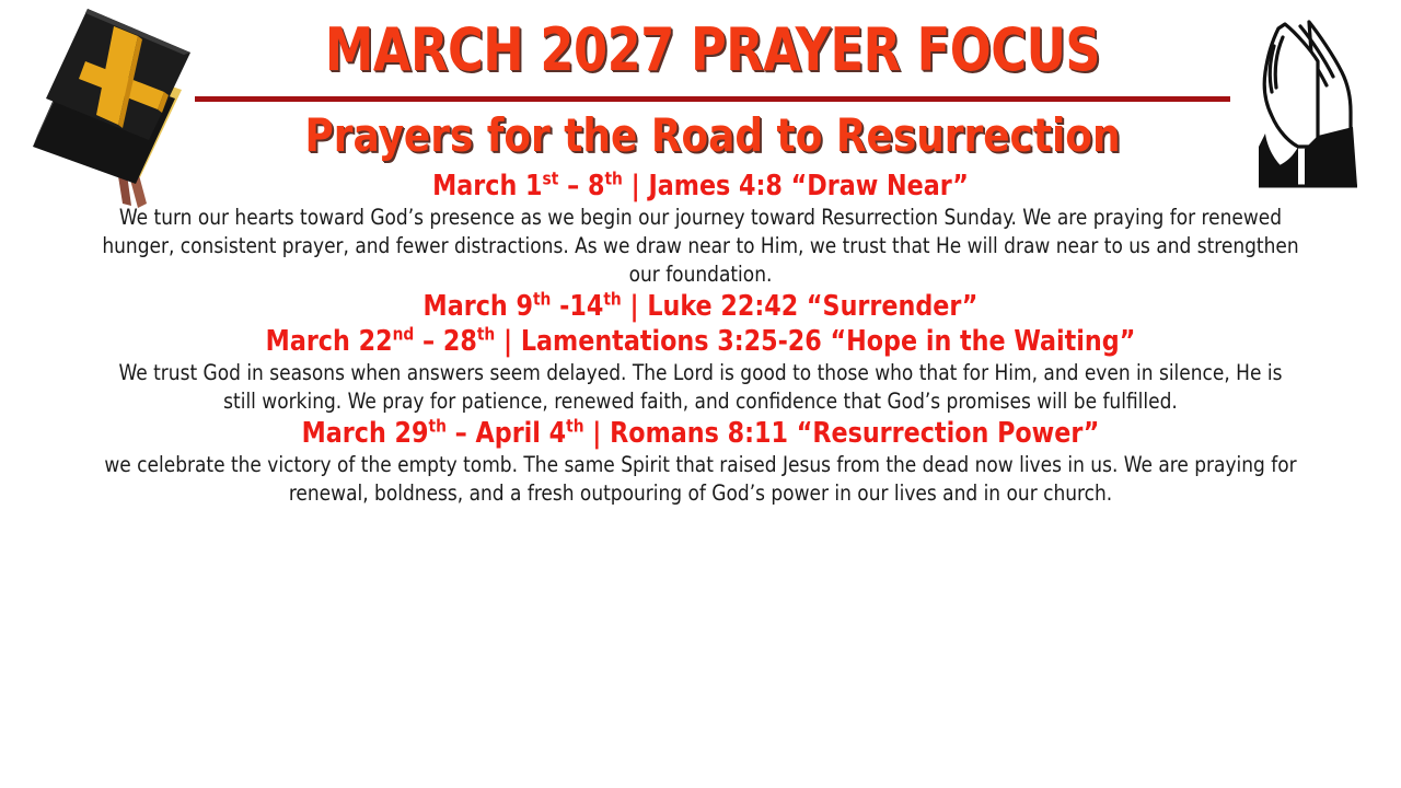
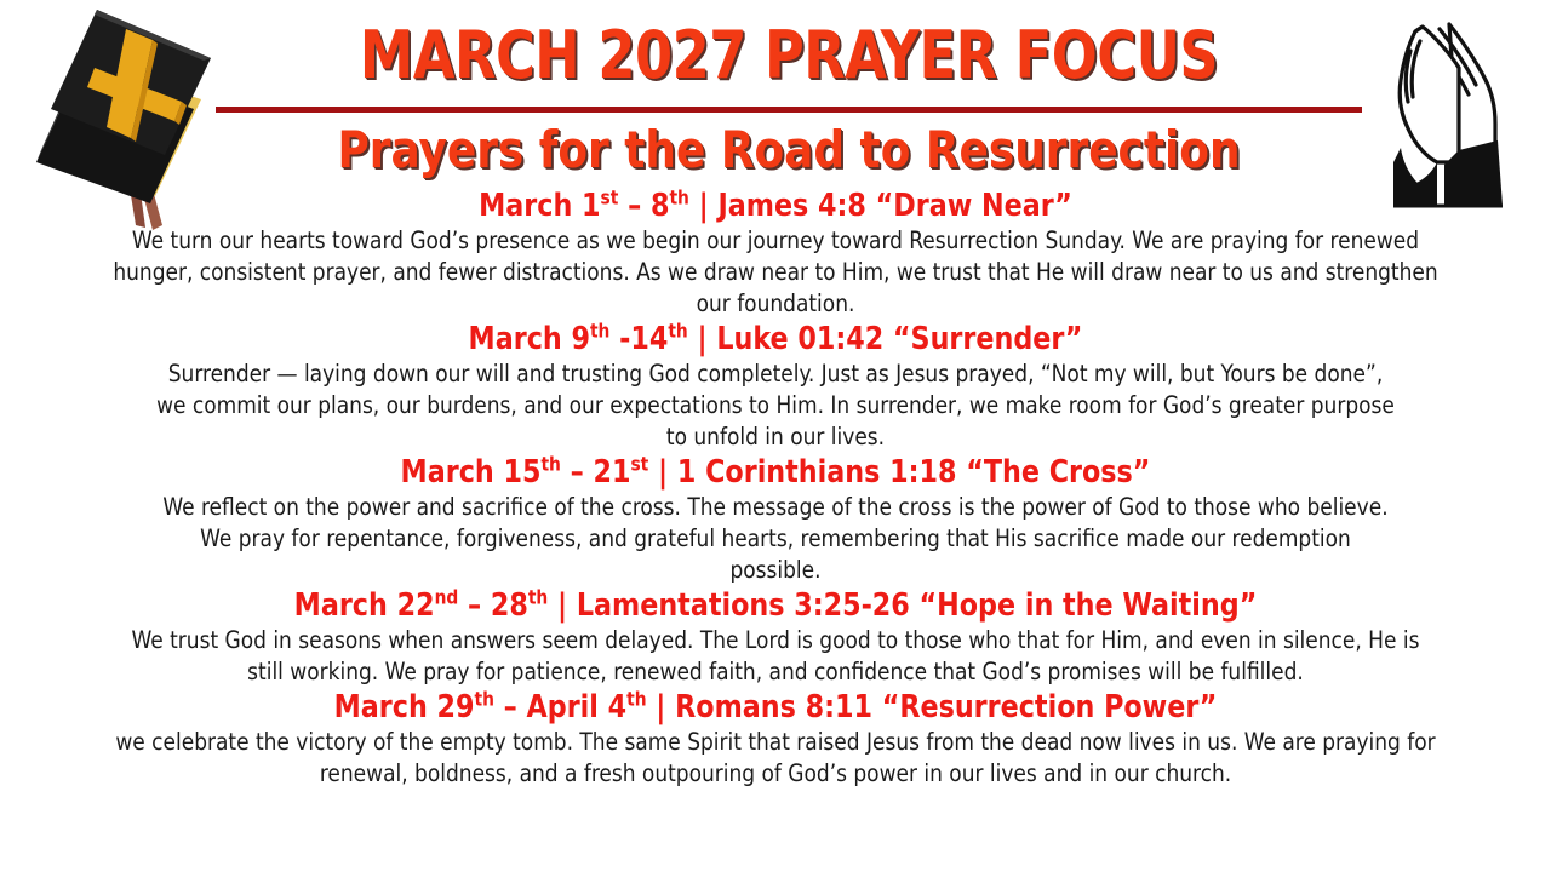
  MARCH 2027 PRAYER FOCUS
  Prayers for the Road to Resurrection
  March 1st – 8th | James 4:8 “Draw Near”
  We turn our hearts toward God’s presence as we begin our journey toward Resurrection Sunday. We are praying for renewed hunger, consistent prayer, and fewer distractions. As we draw near to Him, we trust that He will draw near to us and strengthen our foundation.
- March 9th -14th | Luke 22:42 “Surrender”
+ March 9th -14th | Luke 01:42 “Surrender”
+ Surrender — laying down our will and trusting God completely. Just as Jesus prayed, “Not my will, but Yours be done”, we commit our plans, our burdens, and our expectations to Him. In surrender, we make room for God’s greater purpose to unfold in our lives.
+ March 15th – 21st | 1 Corinthians 1:18 “The Cross”
+ We reflect on the power and sacrifice of the cross. The message of the cross is the power of God to those who believe. We pray for repentance, forgiveness, and grateful hearts, remembering that His sacrifice made our redemption possible.
  March 22nd – 28th | Lamentations 3:25-26 “Hope in the Waiting”
  We trust God in seasons when answers seem delayed. The Lord is good to those who that for Him, and even in silence, He is still working. We pray for patience, renewed faith, and confidence that God’s promises will be fulfilled.
  March 29th – April 4th | Romans 8:11 “Resurrection Power”
  we celebrate the victory of the empty tomb. The same Spirit that raised Jesus from the dead now lives in us. We are praying for renewal, boldness, and a fresh outpouring of God’s power in our lives and in our church.
